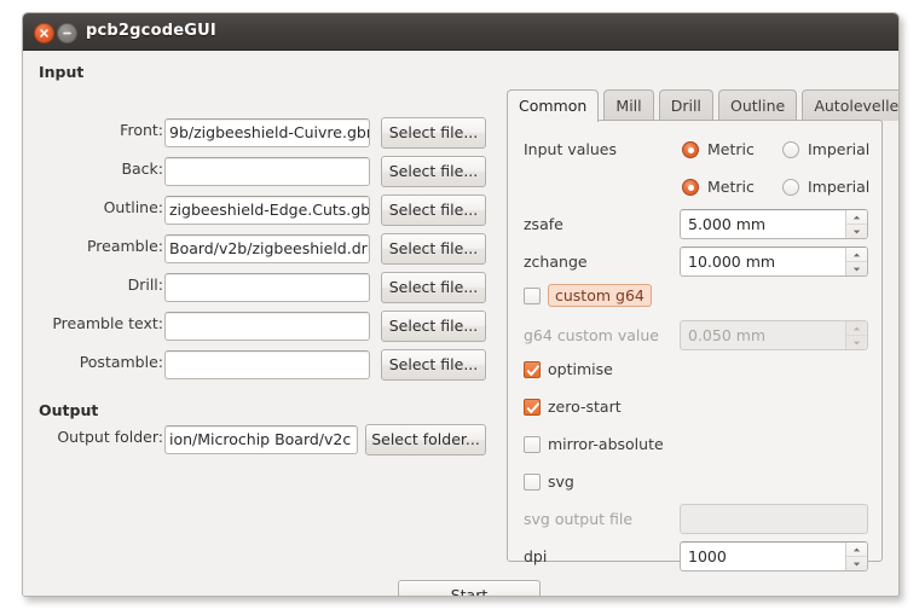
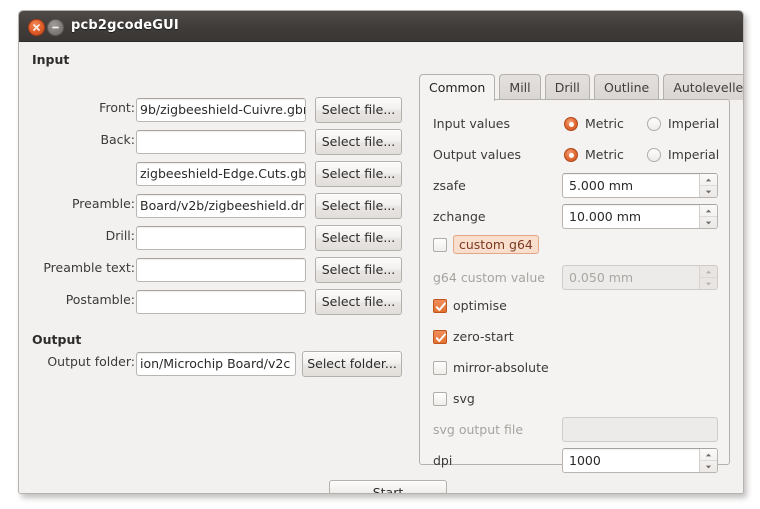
  pcb2gcodeGUI
  Input
  Front:
  9b/zigbeeshield-Cuivre.gbr
  Select file...
  Back:
  Select file...
- Outline:
  zigbeeshield-Edge.Cuts.gb
  Select file...
  Preamble:
  Board/v2b/zigbeeshield.drl
  Select file...
  Drill:
  Select file...
  Preamble text:
  Select file...
  Postamble:
  Select file...
  Output
  Output folder:
  ion/Microchip Board/v2c
  Select folder...
  Common Mill Drill Outline Autolevelle
  Input values
  Metric
  Imperial
+ Output values
  Metric
  Imperial
  zsafe
  5.000 mm
  zchange
  10.000 mm
  custom g64
  g64 custom value
  0.050 mm
  optimise
  zero-start
  mirror-absolute
  svg
  svg output file
  dpi
  1000
  Start
